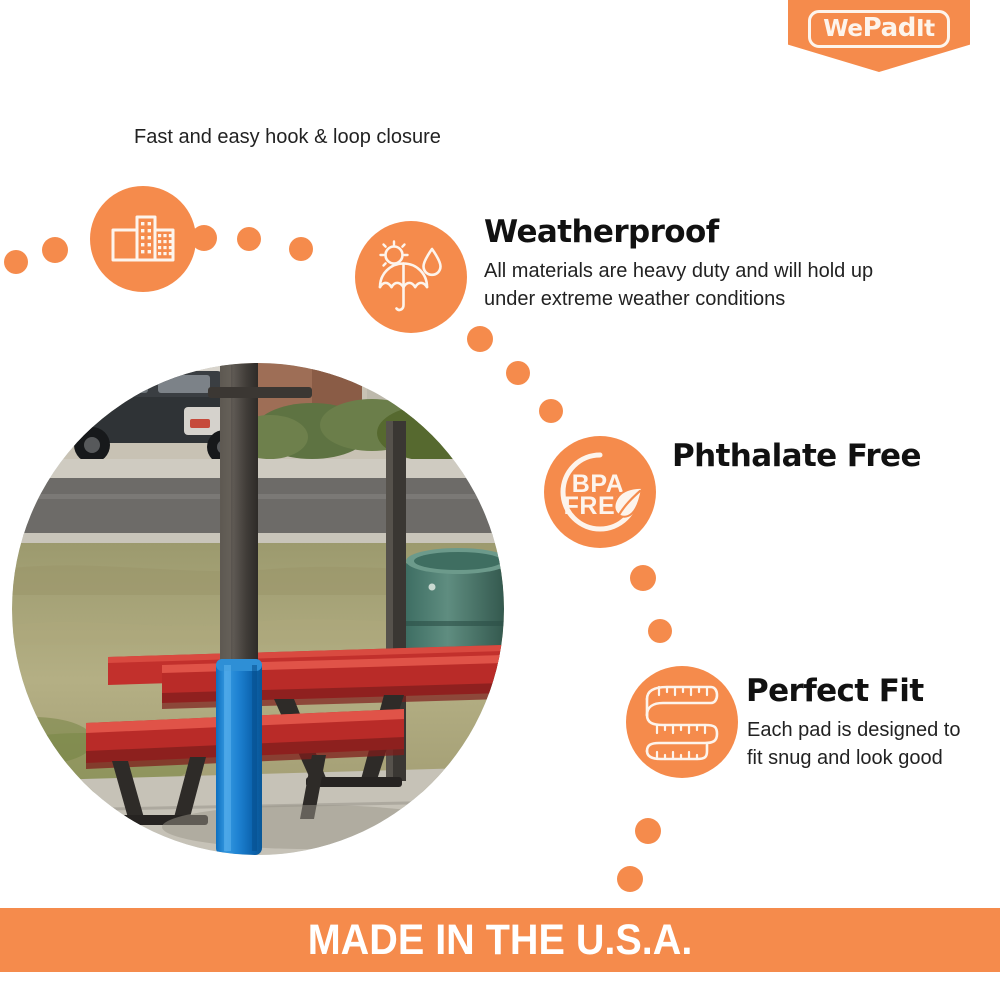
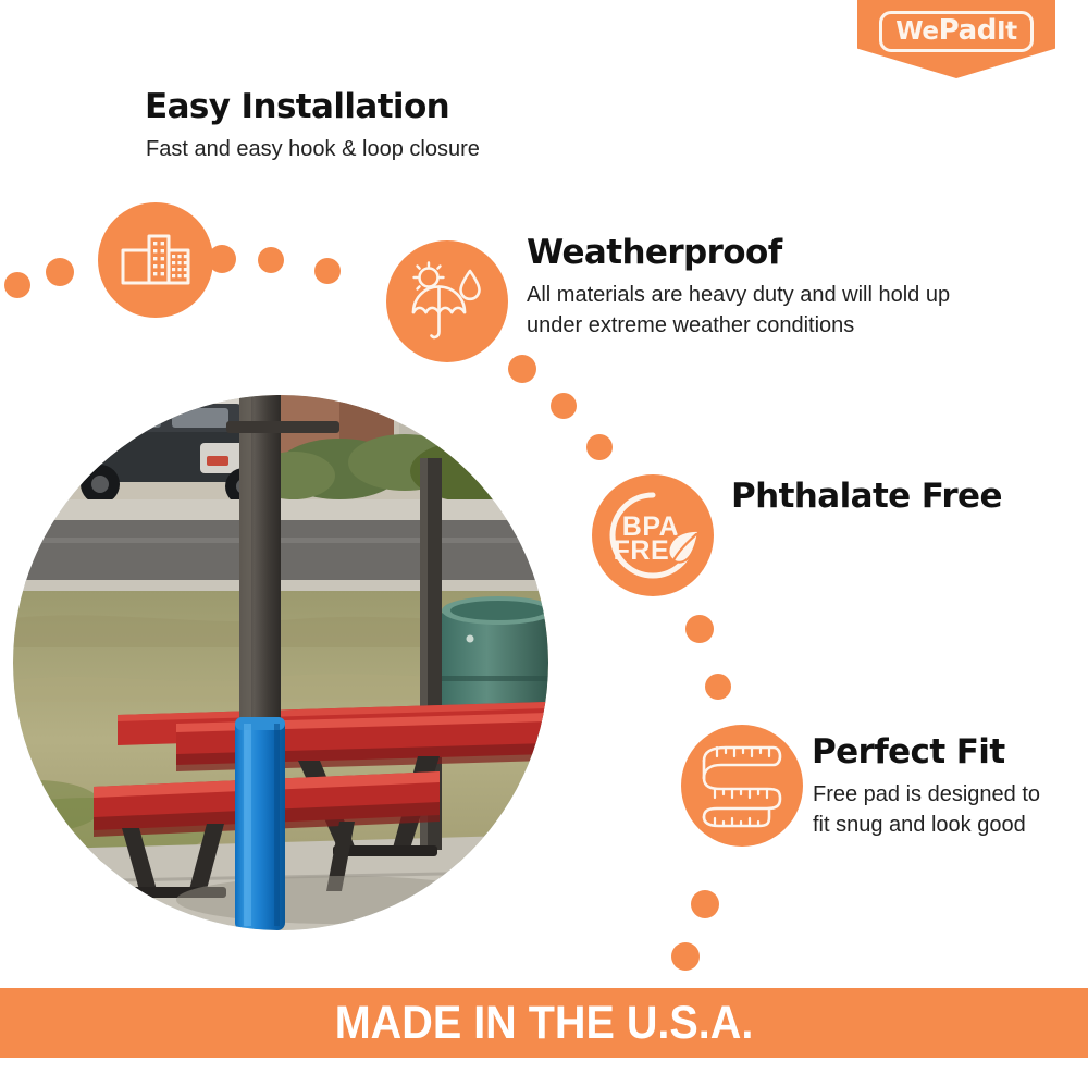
  WePadIt
+ Easy Installation
  Fast and easy hook & loop closure
  Weatherproof
  All materials are heavy duty and will hold up under extreme weather conditions
  Phthalate Free
  BPA
  FRE
  Perfect Fit
- Each pad is designed to fit snug and look good
+ Free pad is designed to fit snug and look good
  MADE IN THE U.S.A.
